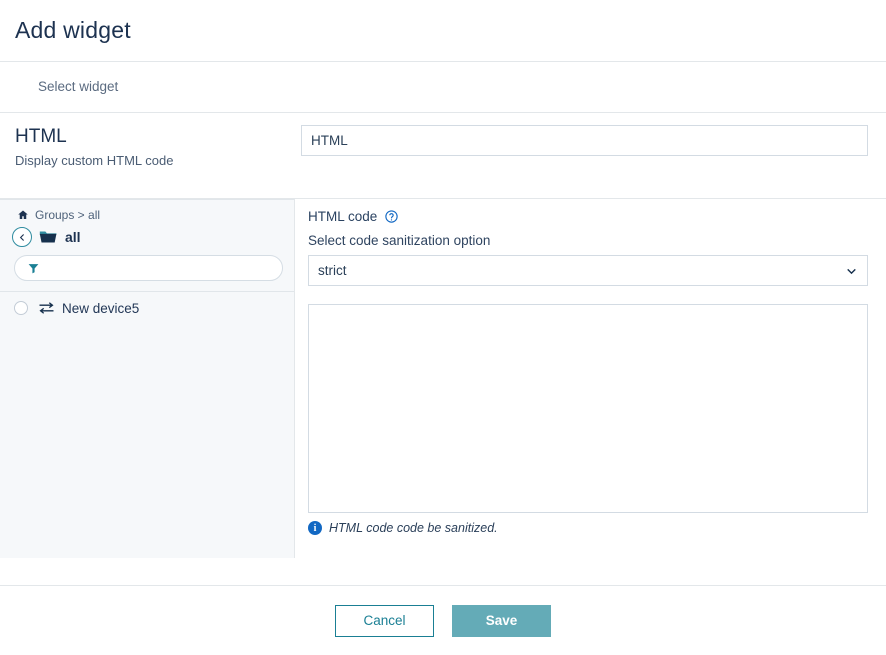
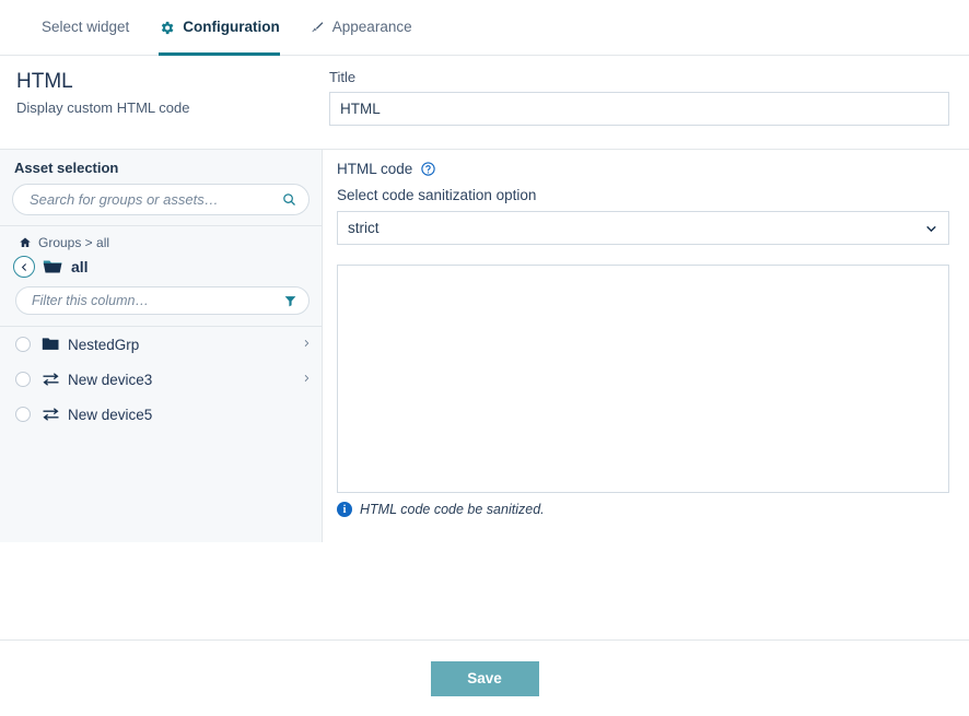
- Add widget
  Select widget
+ Configuration
+ Appearance
  HTML
  Display custom HTML code
+ Title
  HTML
+ Asset selection
+ Search for groups or assets…
  Groups > all
  all
+ Filter this column…
+ NestedGrp
+ New device3
  New device5
  HTML code
  Select code sanitization option
  strict
  i
  HTML code code be sanitized.
- Cancel
  Save
